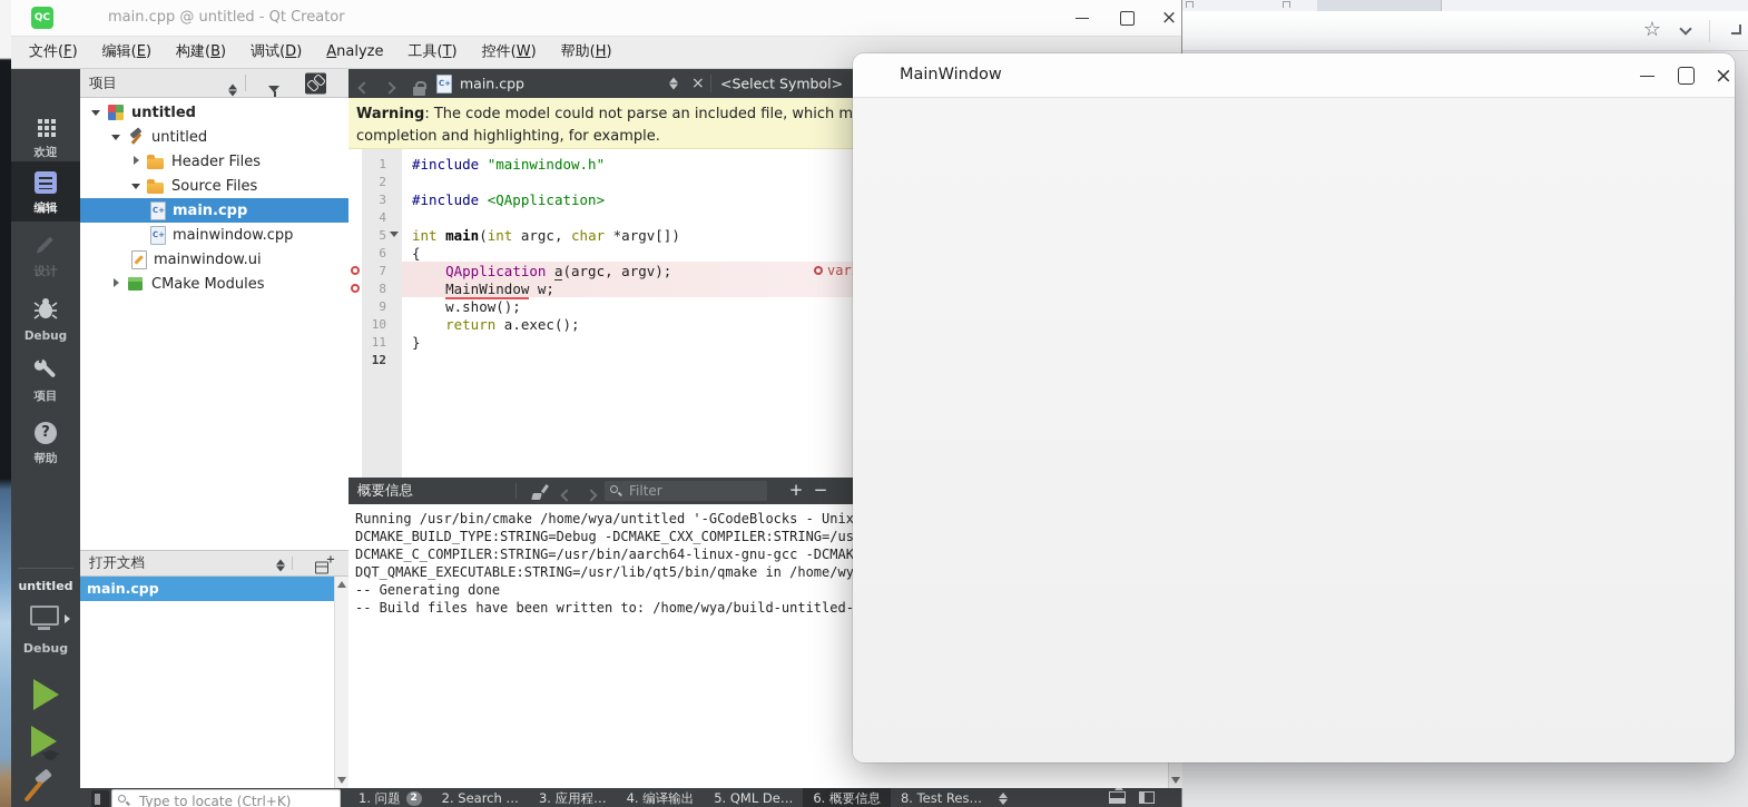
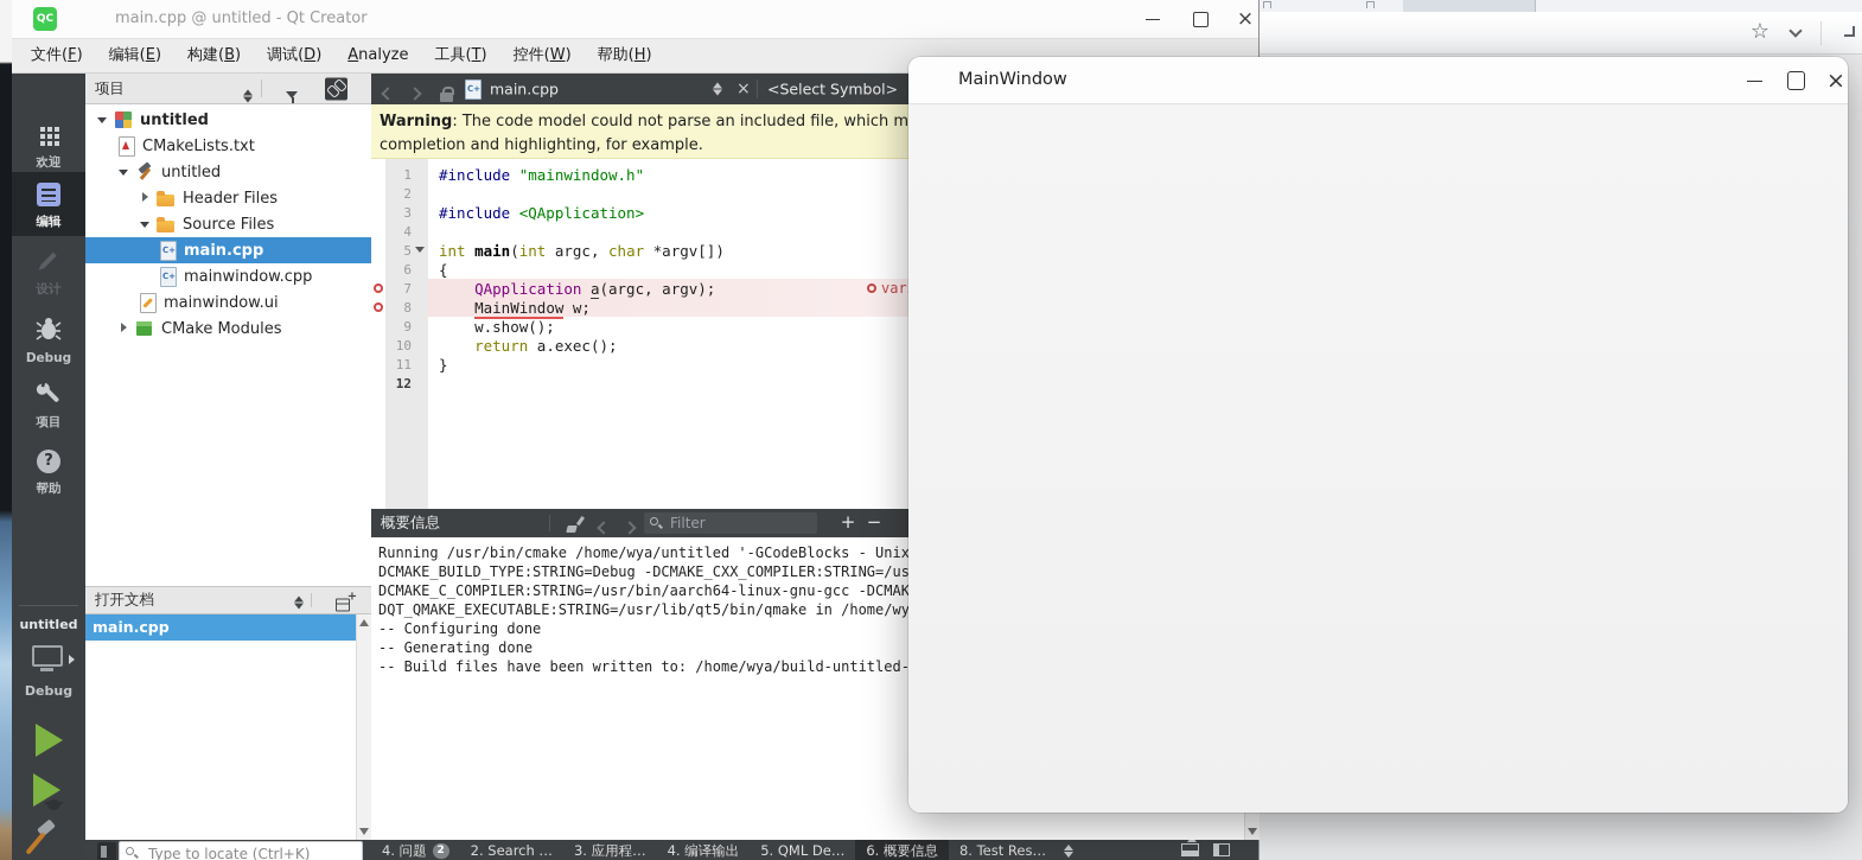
  ☆
  QC
  main.cpp @ untitled - Qt Creator
  ×
  文件(F)
  编辑(E)
  构建(B)
  调试(D)
  Analyze
  工具(T)
  控件(W)
  帮助(H)
  欢迎
  编辑
  设计
  Debug
  项目
  ?
  帮助
  untitled
  Debug
  项目
  untitled
+ CMakeLists.txt
  untitled
  Header Files
  Source Files
  main.cpp
  mainwindow.cpp
  mainwindow.ui
  CMake Modules
  打开文档
  main.cpp
  main.cpp
  ×
  <Select Symbol>
  Warning: The code model could not parse an included file, which m
  completion and highlighting, for example.
  1
  #include "mainwindow.h"
  2
  3
  #include <QApplication>
  4
  5
  int main(int argc, char *argv[])
  6
  {
  7
  QApplication a(argc, argv);
  8
  MainWindow w;
  9
  w.show();
  10
  return a.exec();
  11
  }
  12
  概要信息
  Filter
  +
  −
  DCMAKE_C_COMPILER:STRING=/usr/bin/aarch64-linux-gnu-gcc -DCMAK
+ -- Configuring done
  -- Generating done
  -- Build files have been written to: /home/wya/build-untitled-
  Type to locate (Ctrl+K)
- 1. 问题
+ 4. 问题
  2
  2. Search …
  3. 应用程…
  4. 编译输出
  5. QML De…
  6. 概要信息
  8. Test Res…
  MainWindow
  ×
